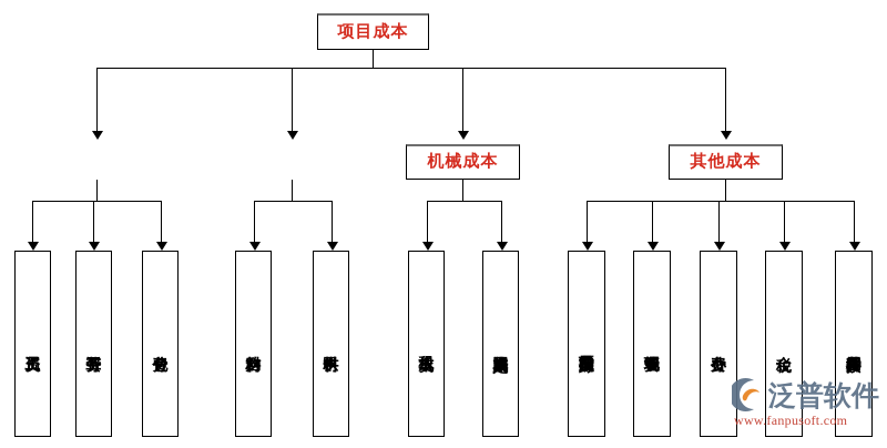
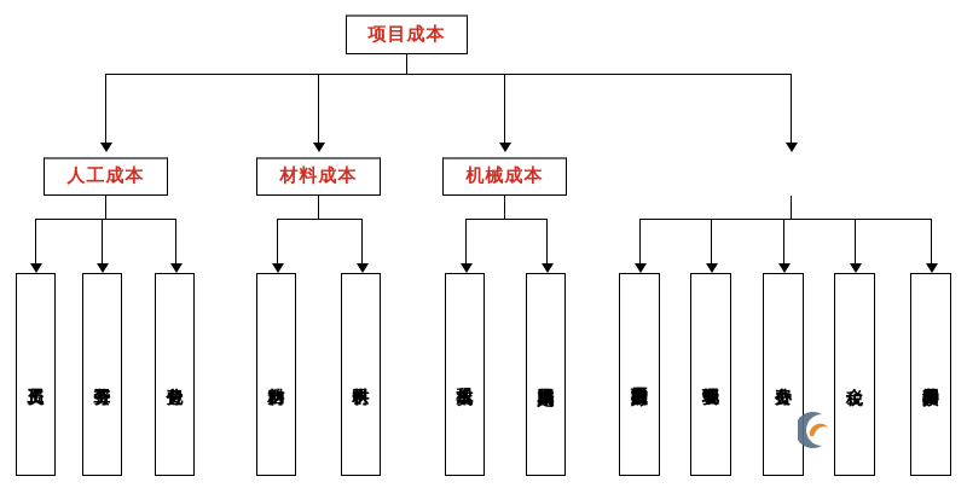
  项目成本
+ 人工成本
+ 材料成本
  机械成本
- 其他成本
- 泛普软件
- www.fanpusoft.com
